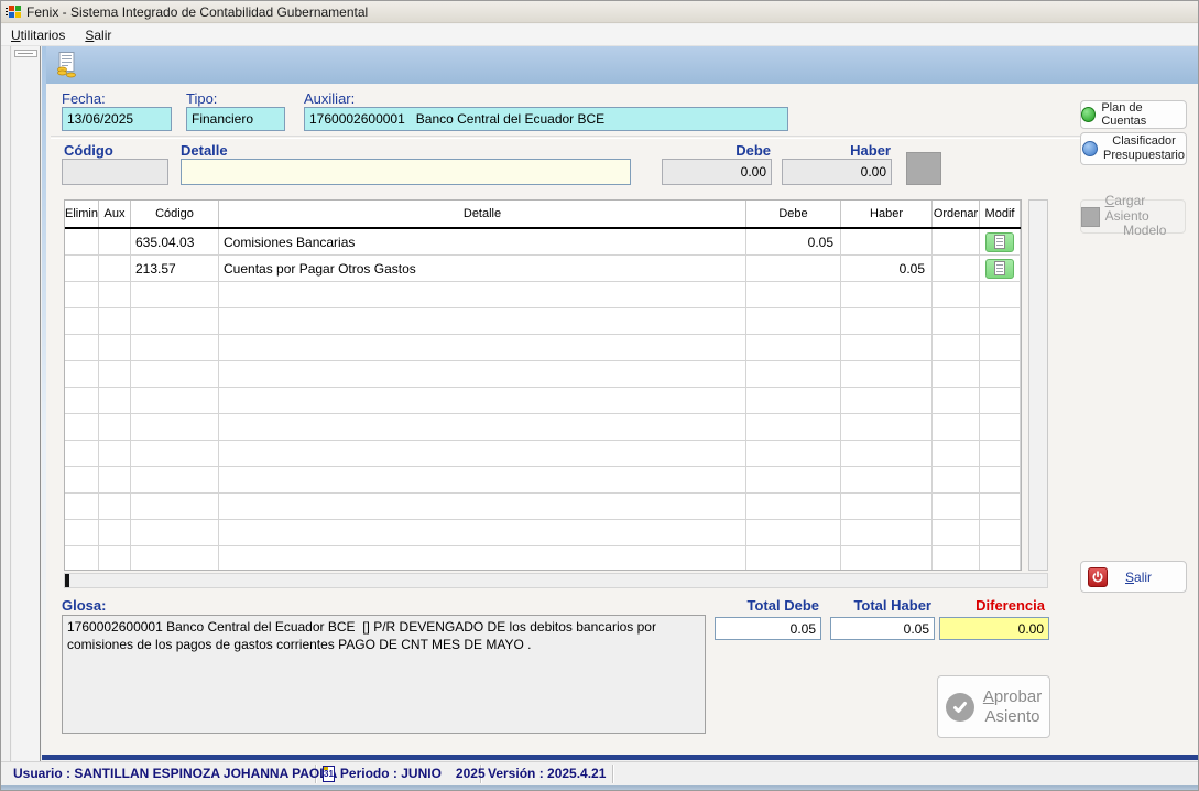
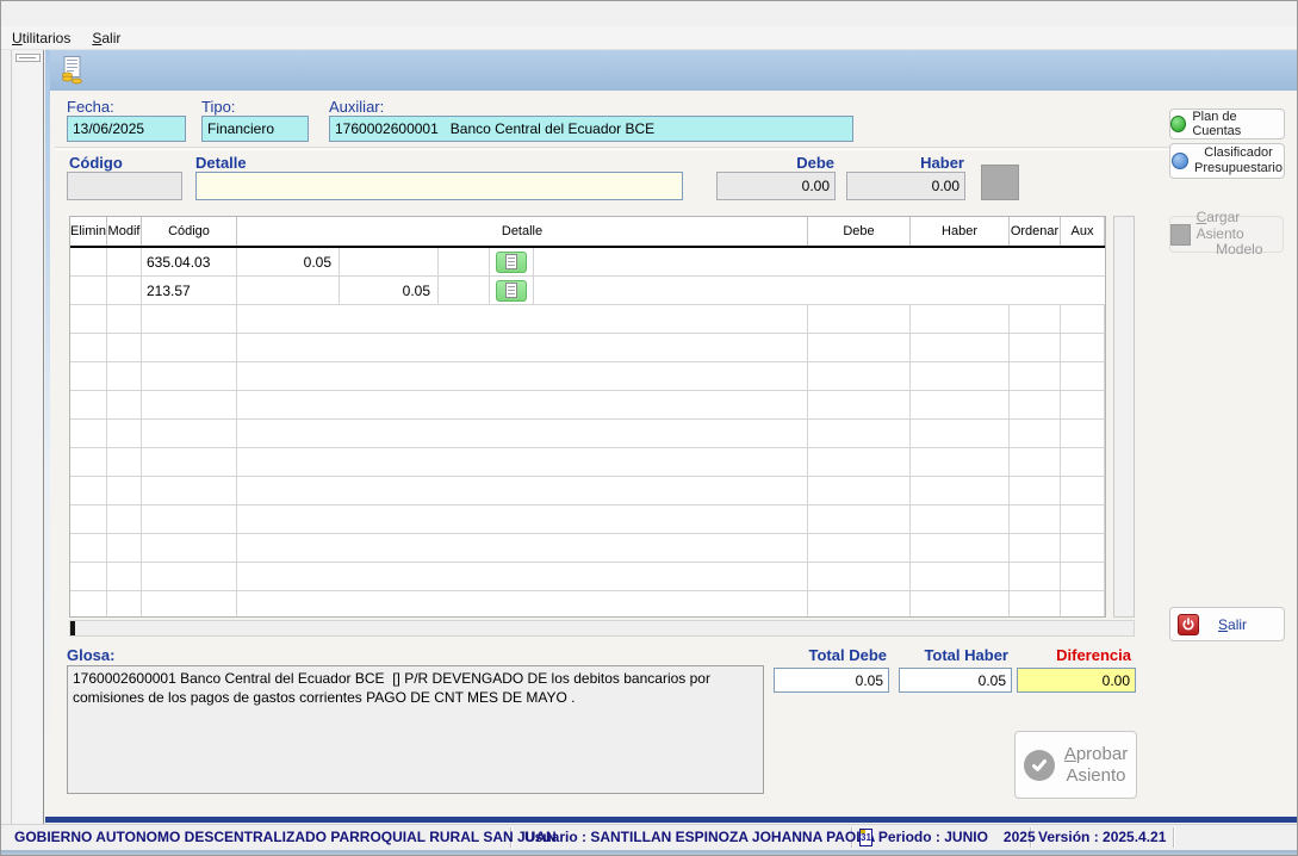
- Fenix - Sistema Integrado de Contabilidad Gubernamental
  Utilitarios
  Salir
  Fecha:
  13/06/2025
  Tipo:
  Financiero
  Auxiliar:
  1760002600001 Banco Central del Ecuador BCE
  Código
  Detalle
  Debe
  0.00
  Haber
  0.00
  Elimin
- Aux
+ Modif
  Código
  Detalle
  Debe
  Haber
  Ordenar
- Modif
+ Aux
  635.04.03
- Comisiones Bancarias
  0.05
  213.57
- Cuentas por Pagar Otros Gastos
  0.05
  Glosa:
  Total Debe
  Total Haber
  Diferencia
  0.05
  0.05
  0.00
  Aprobar
  Asiento
  Plan de Cuentas
  Clasificador
  Presupuestario
  Cargar Asiento
  Modelo
  Salir
+ GOBIERNO AUTONOMO DESCENTRALIZADO PARROQUIAL RURAL SAN JUAN
  Usuario : SANTILLAN ESPINOZA JOHANNA PAO
  31
  Periodo : JUNIO
  2025
  Versión : 2025.4.21
